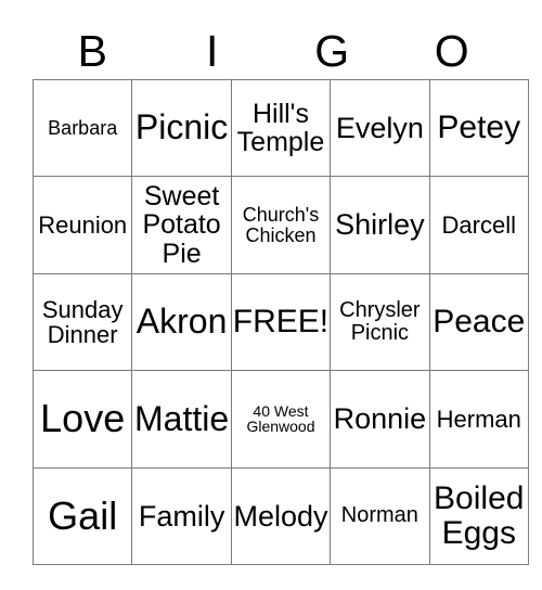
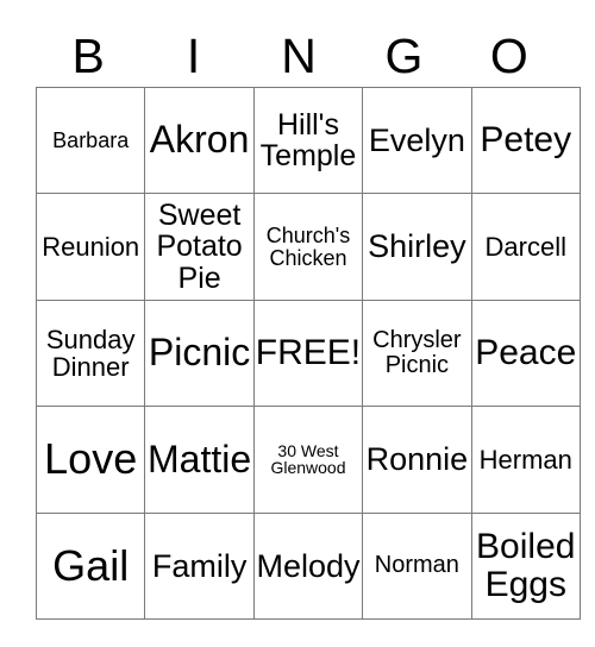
  B
  I
+ N
  G
  O
- Barbara	Picnic	Hill's Temple	Evelyn	Petey
+ Barbara	Akron	Hill's Temple	Evelyn	Petey
  Reunion	Sweet Potato Pie	Church's Chicken	Shirley	Darcell
- Sunday Dinner	Akron	FREE!	Chrysler Picnic	Peace
+ Sunday Dinner	Picnic	FREE!	Chrysler Picnic	Peace
- Love	Mattie	40 West Glenwood	Ronnie	Herman
+ Love	Mattie	30 West Glenwood	Ronnie	Herman
  Gail	Family	Melody	Norman	Boiled Eggs
